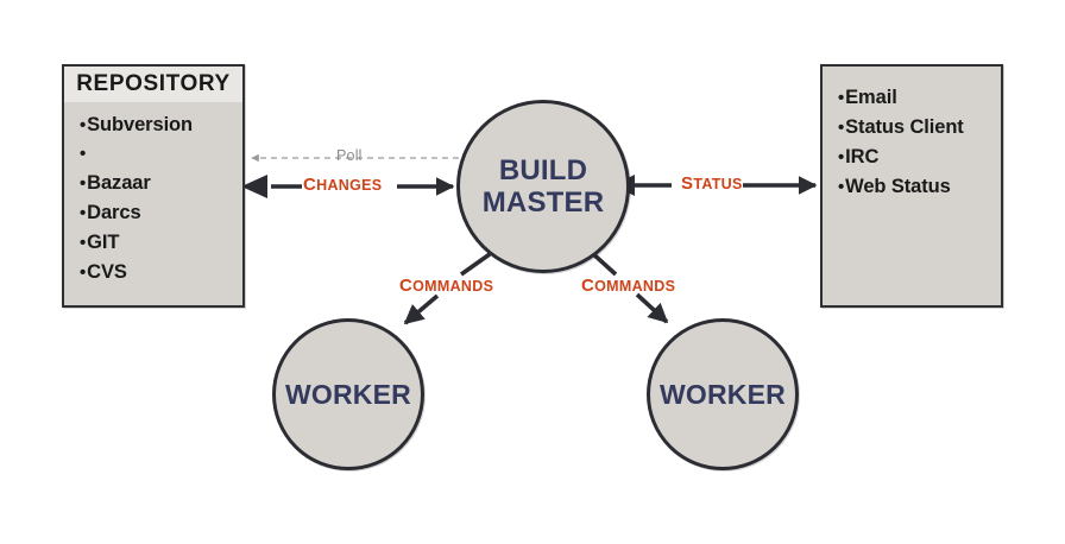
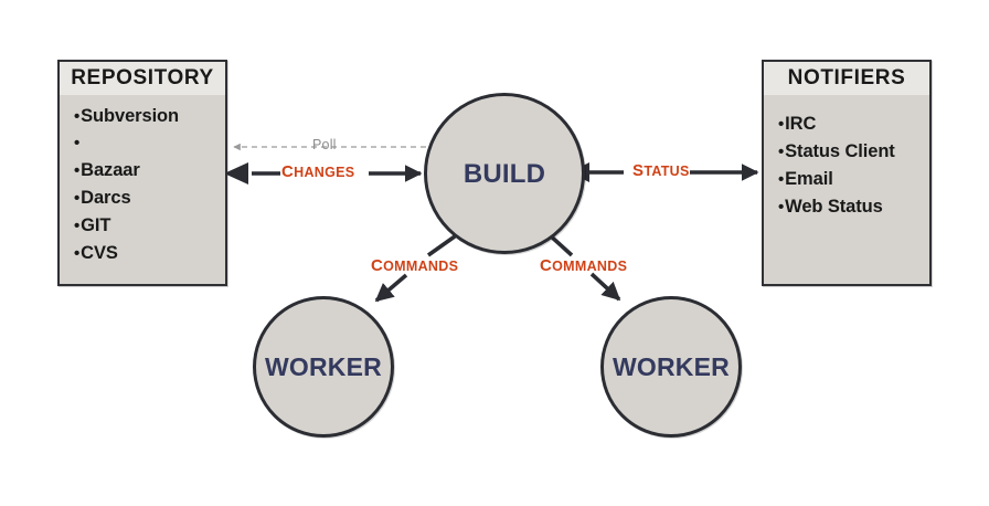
  REPOSITORY
  •
  Subversion
  •
  •
  Bazaar
  •
  Darcs
  •
  GIT
  •
  CVS
+ NOTIFIERS
  •
- Email
+ IRC
  •
  Status Client
  •
- IRC
+ Email
  •
  Web Status
  BUILD
- MASTER
  WORKER
  WORKER
  Poll
  CHANGES
  STATUS
  COMMANDS
  COMMANDS
